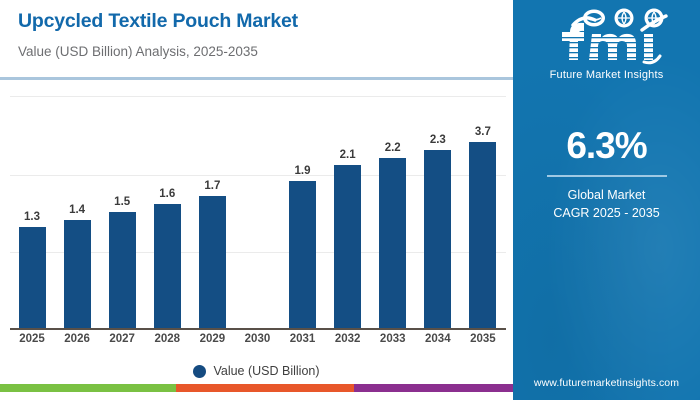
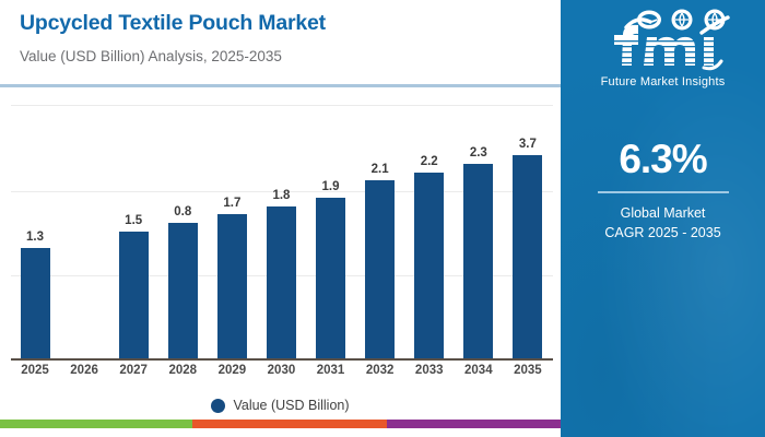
  Upcycled Textile Pouch Market
  Value (USD Billion) Analysis, 2025-2035
  1.3
- 1.4
  1.5
- 1.6
+ 0.8
  1.7
+ 1.8
  1.9
  2.1
  2.2
  2.3
  3.7
  2025
  2026
  2027
  2028
  2029
  2030
  2031
  2032
  2033
  2034
  2035
  Value (USD Billion)
  Future Market Insights
  6.3%
  Global Market
  CAGR 2025 - 2035
- www.futuremarketinsights.com
